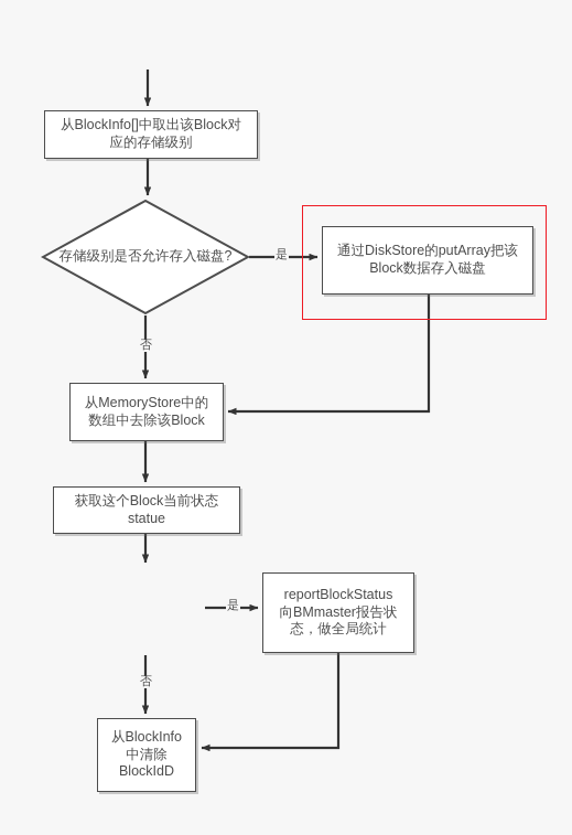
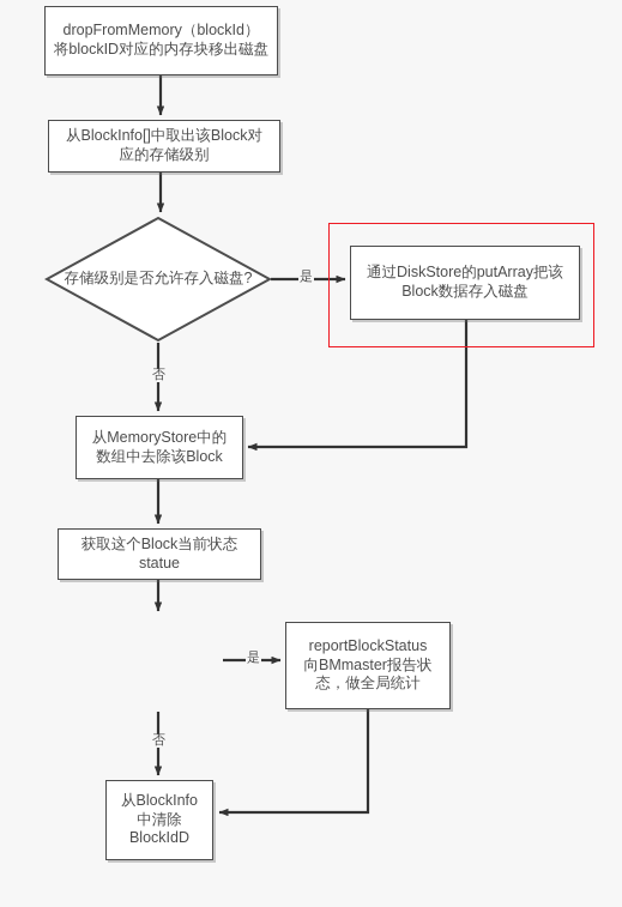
+ dropFromMemory（blockId）
+ 将blockID对应的内存块移出磁盘
  从BlockInfo[]中取出该Block对
  应的存储级别
  存储级别是否允许存入磁盘?
  通过DiskStore的putArray把该
  Block数据存入磁盘
  从MemoryStore中的
  数组中去除该Block
  获取这个Block当前状态
  statue
  reportBlockStatus
  向BMmaster报告状
  态，做全局统计
  从BlockInfo
  中清除
  BlockIdD
  是
  否
  是
  否
